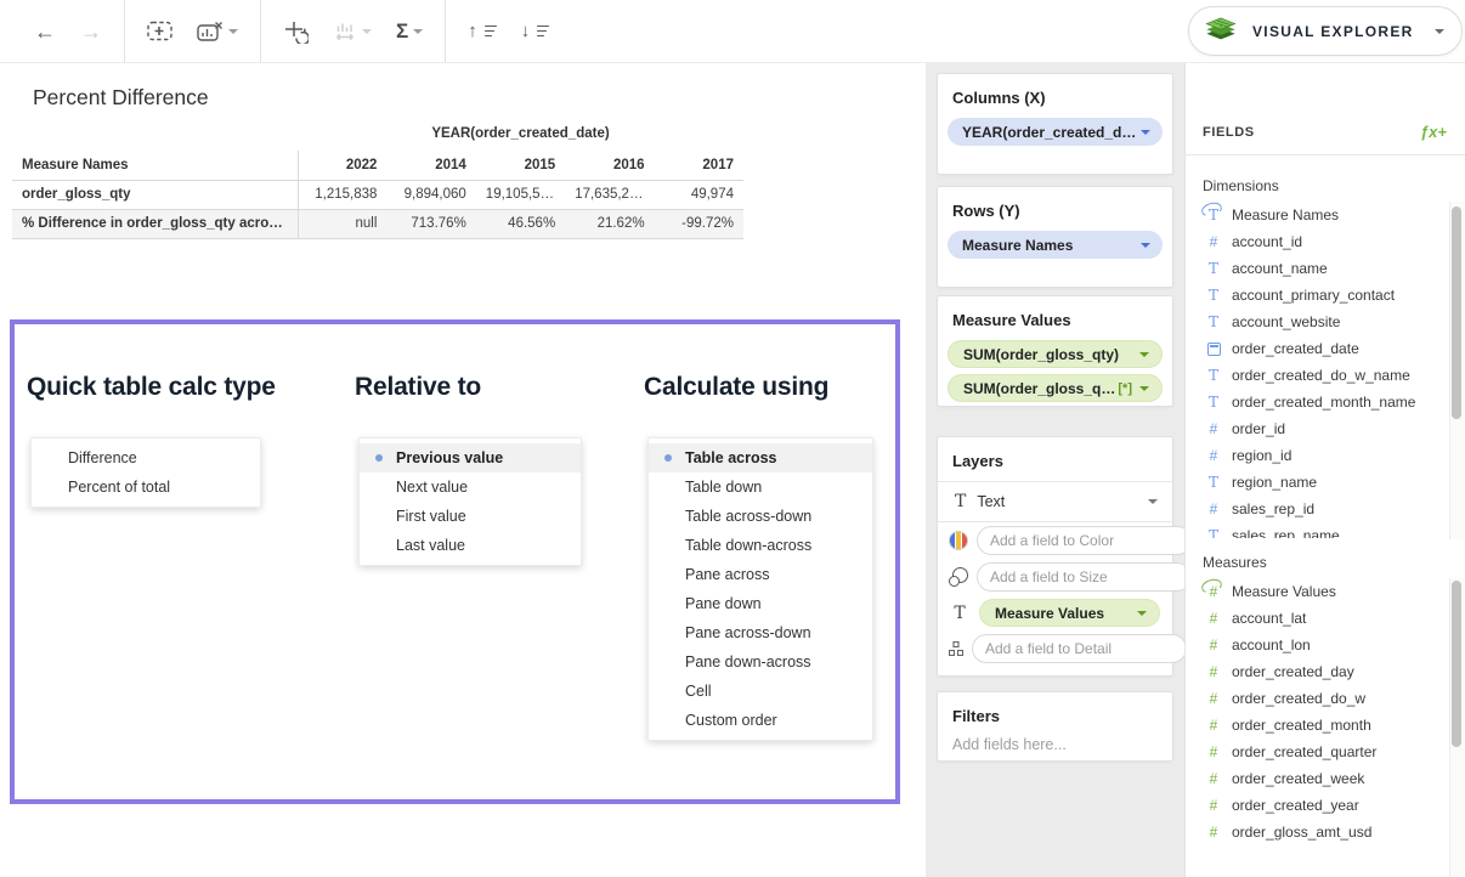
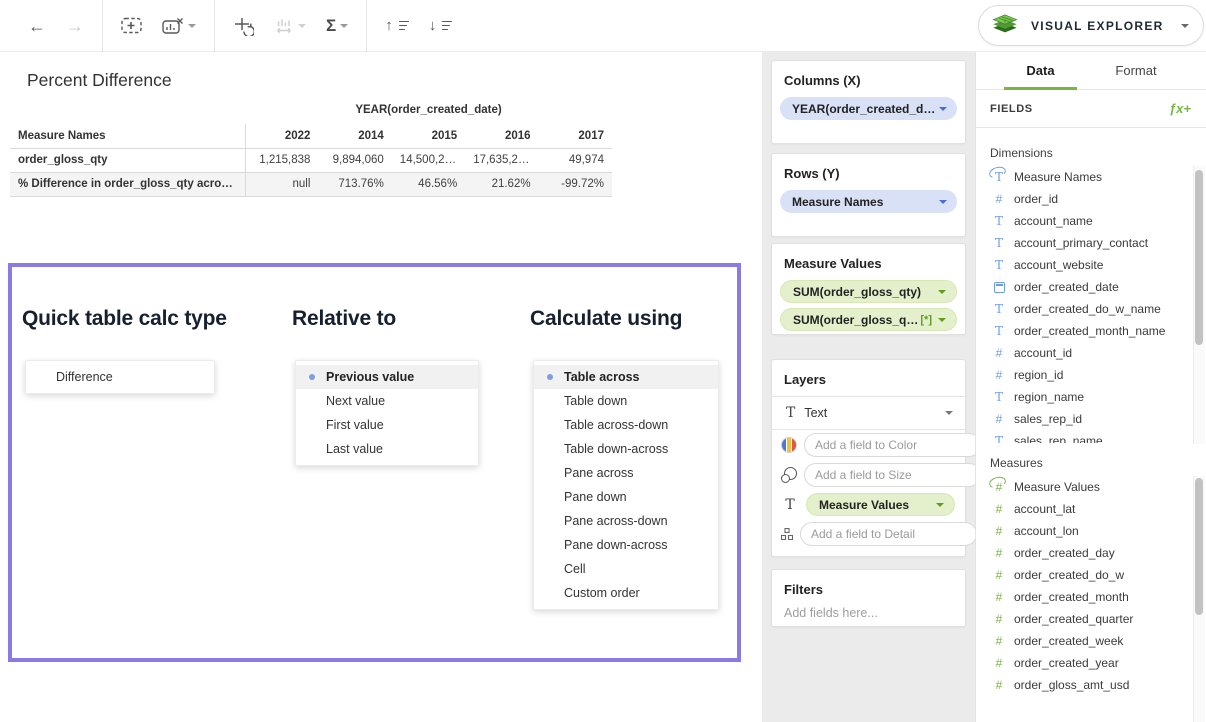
  ←
  →
  Σ
  ↑
  ↓
  VISUAL EXPLORER
  Percent Difference
  YEAR(order_created_date)
  Measure Names	2022	2014	2015	2016	2017
- order_gloss_qty	1,215,838	9,894,060	19,105,542	17,635,243	49,974
+ order_gloss_qty	1,215,838	9,894,060	14,500,262	17,635,243	49,974
  % Difference in order_gloss_qty across ta	null	713.76%	46.56%	21.62%	-99.72%
  Quick table calc type
  Relative to
  Calculate using
  Difference
- Percent of total
  Previous value
  Next value
  First value
  Last value
  Table across
  Table down
  Table across-down
  Table down-across
  Pane across
  Pane down
  Pane across-down
  Pane down-across
  Cell
  Custom order
  Columns (X)
  YEAR(order_created_date
  Rows (Y)
  Measure Names
  Measure Values
  SUM(order_gloss_qty)
  SUM(order_gloss_qty)
  [*]
  Layers
  T
  Text
  Add a field to Color
  Add a field to Size
  T
  Measure Values
  Add a field to Detail
  Filters
  Add fields here...
+ Data
+ Format
  FIELDS
  ƒx+
  Dimensions
  Measure Names
- account_id
+ order_id
  account_name
  account_primary_contact
  account_website
  order_created_date
  order_created_do_w_name
  order_created_month_name
- order_id
+ account_id
  region_id
  region_name
  sales_rep_id
  sales_rep_name
  Measures
  Measure Values
  account_lat
  account_lon
  order_created_day
  order_created_do_w
  order_created_month
  order_created_quarter
  order_created_week
  order_created_year
  order_gloss_amt_usd
